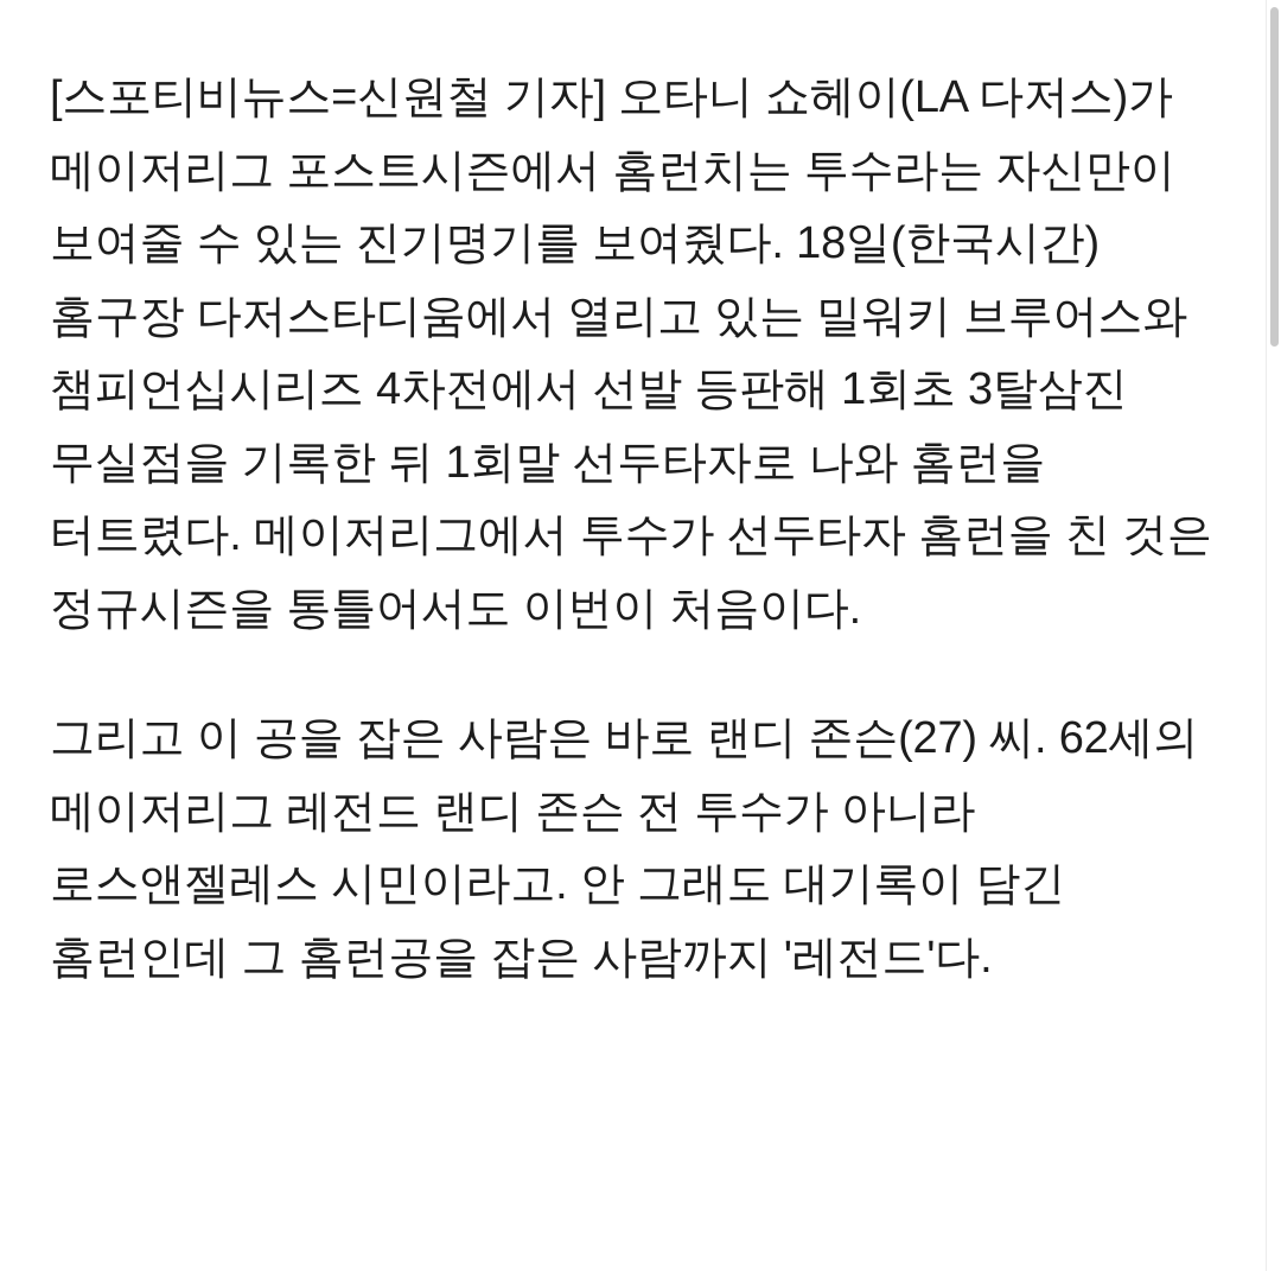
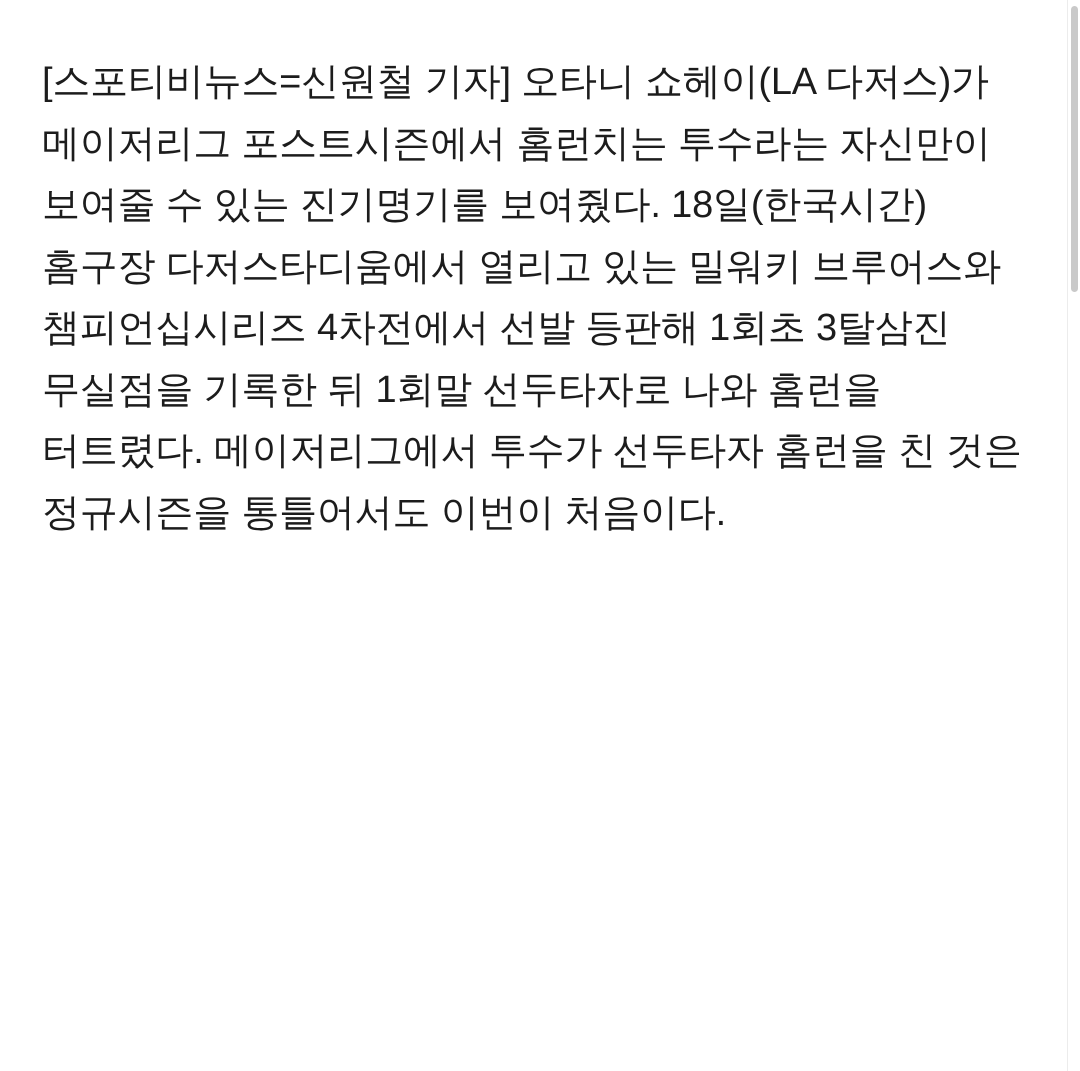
  [스포티비뉴스=신원철 기자] 오타니 쇼헤이(LA 다저스)가 메이저리그 포스트시즌에서 홈런치는 투수라는 자신만이 보여줄 수 있는 진기명기를 보여줬다. 18일(한국시간) 홈구장 다저스타디움에서 열리고 있는 밀워키 브루어스와 챔피언십시리즈 4차전에서 선발 등판해 1회초 3탈삼진 무실점을 기록한 뒤 1회말 선두타자로 나와 홈런을 터트렸다. 메이저리그에서 투수가 선두타자 홈런을 친 것은 정규시즌을 통틀어서도 이번이 처음이다.
- 그리고 이 공을 잡은 사람은 바로 랜디 존슨(27) 씨. 62세의 메이저리그 레전드 랜디 존슨 전 투수가 아니라 로스앤젤레스 시민이라고. 안 그래도 대기록이 담긴 홈런인데 그 홈런공을 잡은 사람까지 '레전드'다.
